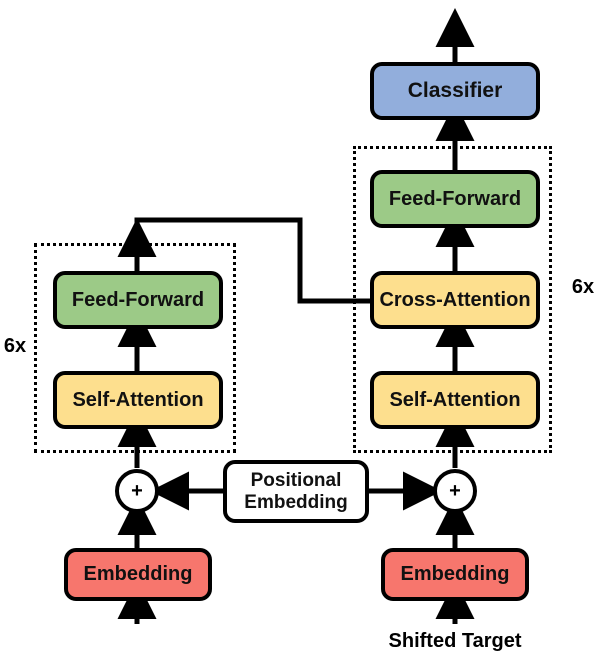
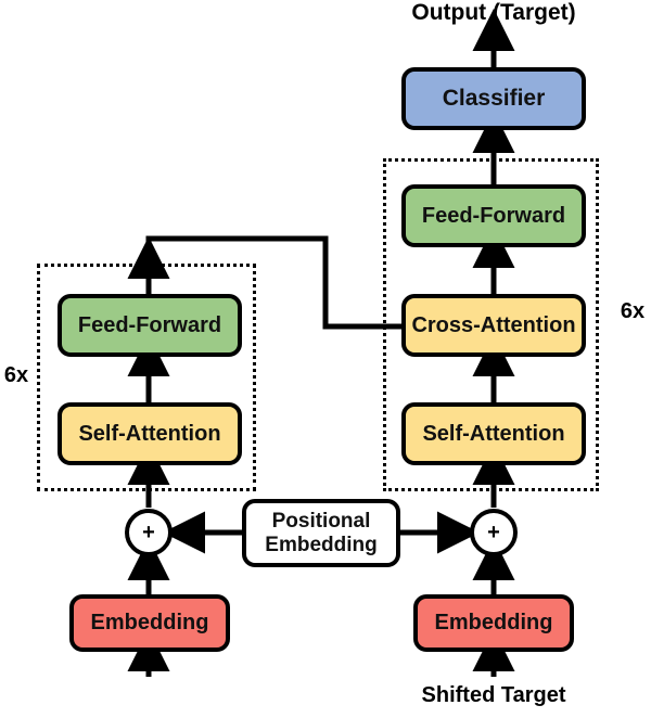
+ Output (Target)
  Classifier
  6x
  Feed-Forward
  Cross-Attention
  Self-Attention
  6x
  Feed-Forward
  Self-Attention
  +
  +
  Positional
  Embedding
  Embedding
  Embedding
  Shifted Target
